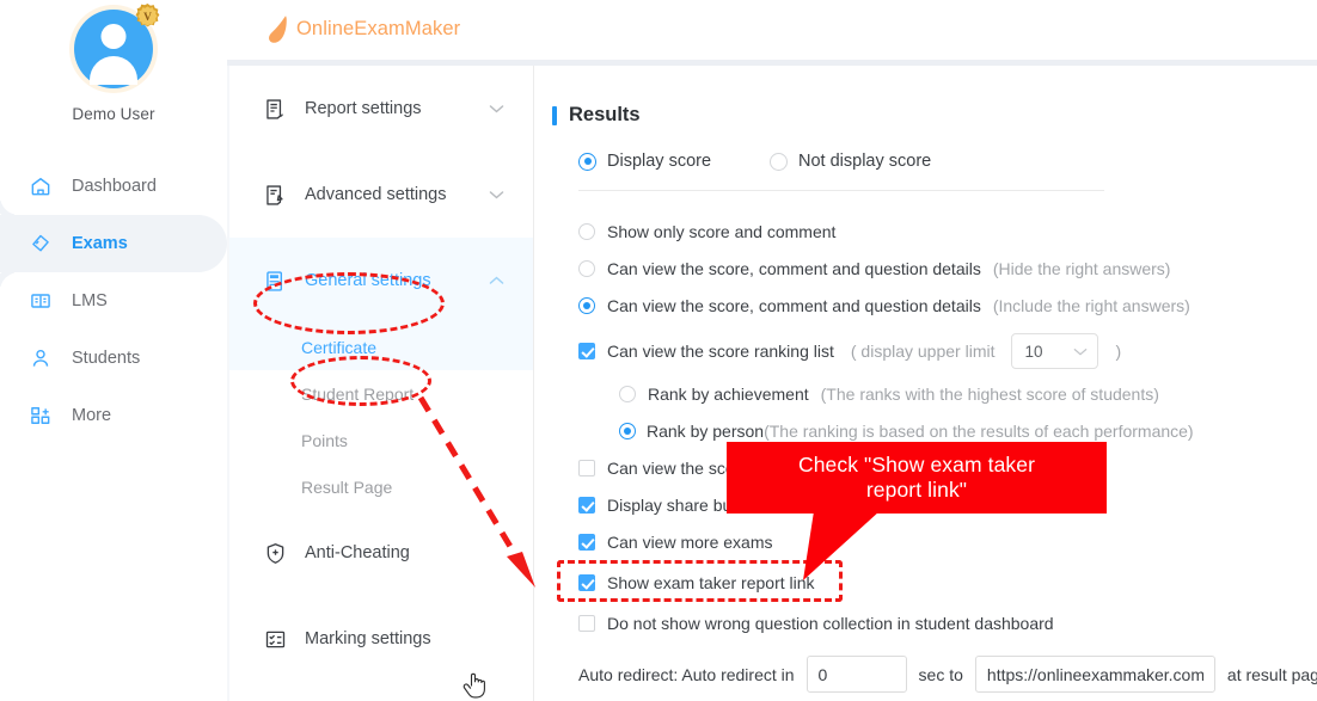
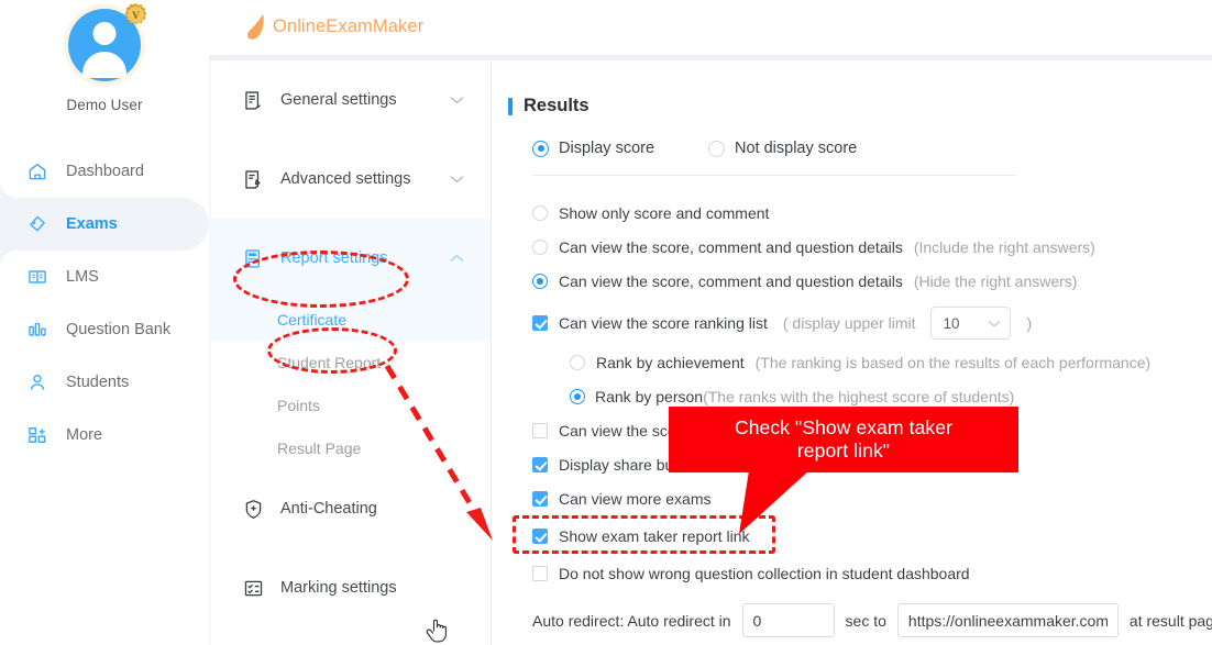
  V
  Demo User
  Dashboard
  Exams
  LMS
+ Question Bank
  Students
  More
  OnlineExamMaker
- Report settings
+ General settings
  Advanced settings
- General settings
+ Report settings
  Certificate
  Student Report
  Points
  Result Page
  Anti-Cheating
  Marking settings
  Results
  Display score
  Not display score
  Show only score and comment
  Can view the score, comment and question details
- (Hide the right answers)
+ (Include the right answers)
  Can view the score, comment and question details
- (Include the right answers)
+ (Hide the right answers)
  Can view the score ranking list
  ( display upper limit
  10
  )
  Rank by achievement
- (The ranks with the highest score of students)
+ (The ranking is based on the results of each performance)
  Rank by person
- (The ranking is based on the results of each performance)
+ (The ranks with the highest score of students)
  Can view the sc
  Display share b
  Can view more exams
  Show exam taker report link
  Do not show wrong question collection in student dashboard
  Auto redirect: Auto redirect in
  0
  sec to
  https://onlineexammaker.com
  at result pag
  Check "Show exam taker
  report link"
